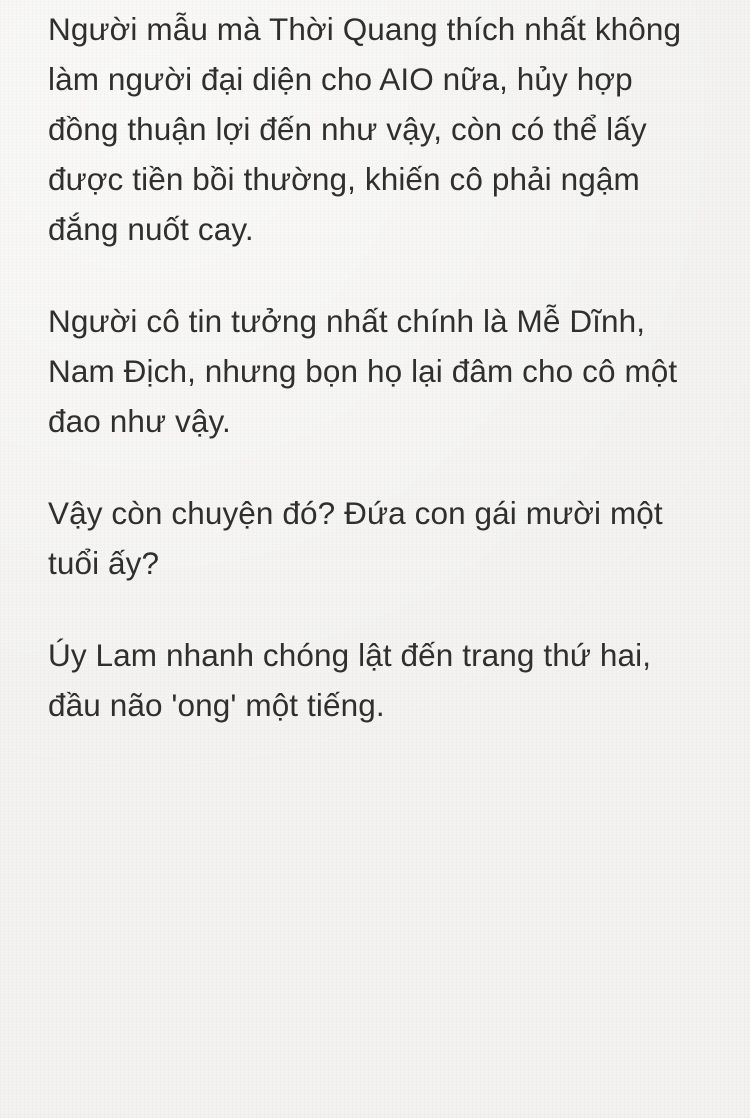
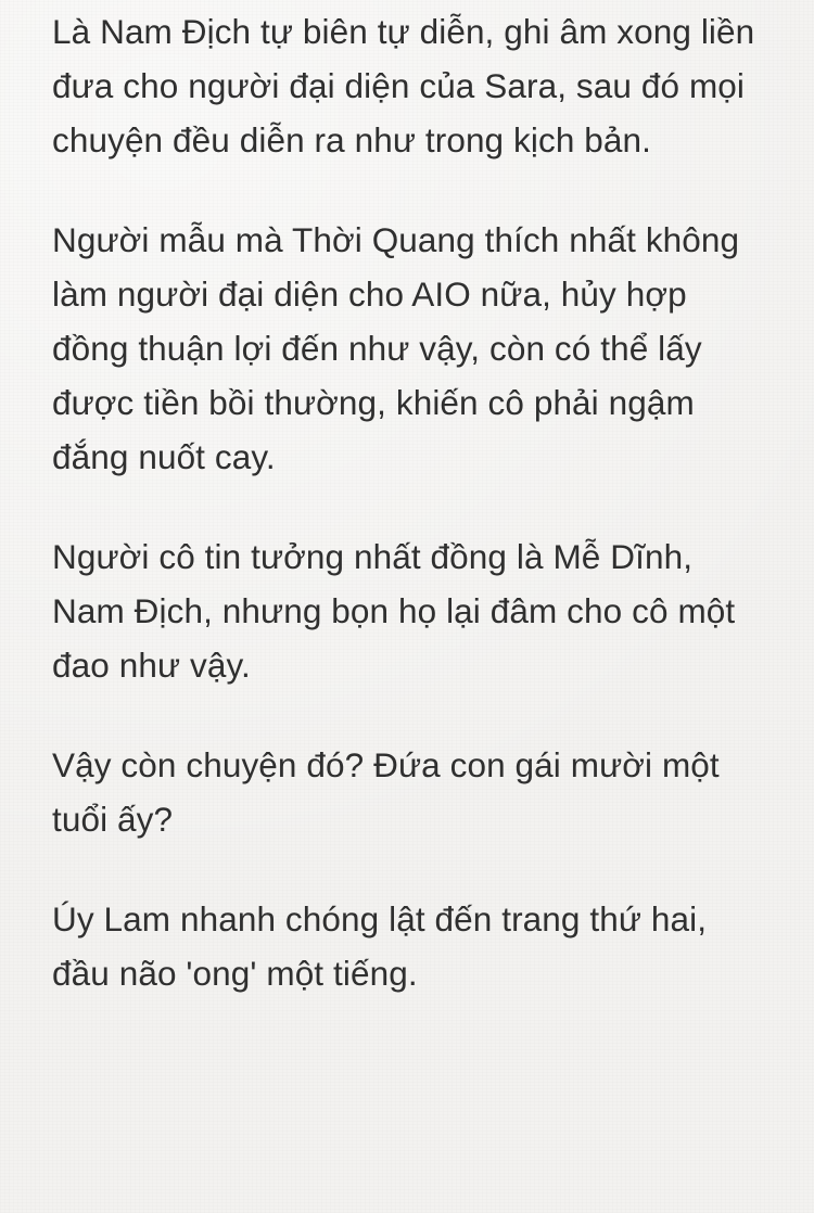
+ Là Nam Địch tự biên tự diễn, ghi âm xong liền đưa cho người đại diện của Sara, sau đó mọi chuyện đều diễn ra như trong kịch bản.
  Người mẫu mà Thời Quang thích nhất không làm người đại diện cho AIO nữa, hủy hợp đồng thuận lợi đến như vậy, còn có thể lấy được tiền bồi thường, khiến cô phải ngậm đắng nuốt cay.
- Người cô tin tưởng nhất chính là Mễ Dĩnh, Nam Địch, nhưng bọn họ lại đâm cho cô một đao như vậy.
+ Người cô tin tưởng nhất đồng là Mễ Dĩnh, Nam Địch, nhưng bọn họ lại đâm cho cô một đao như vậy.
  Vậy còn chuyện đó? Đứa con gái mười một tuổi ấy?
  Úy Lam nhanh chóng lật đến trang thứ hai, đầu não 'ong' một tiếng.
